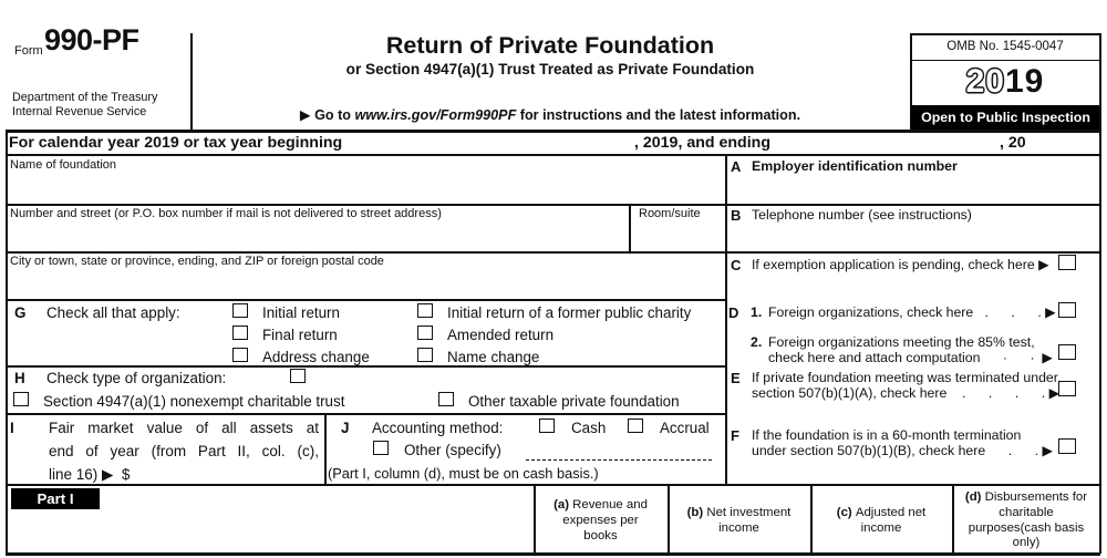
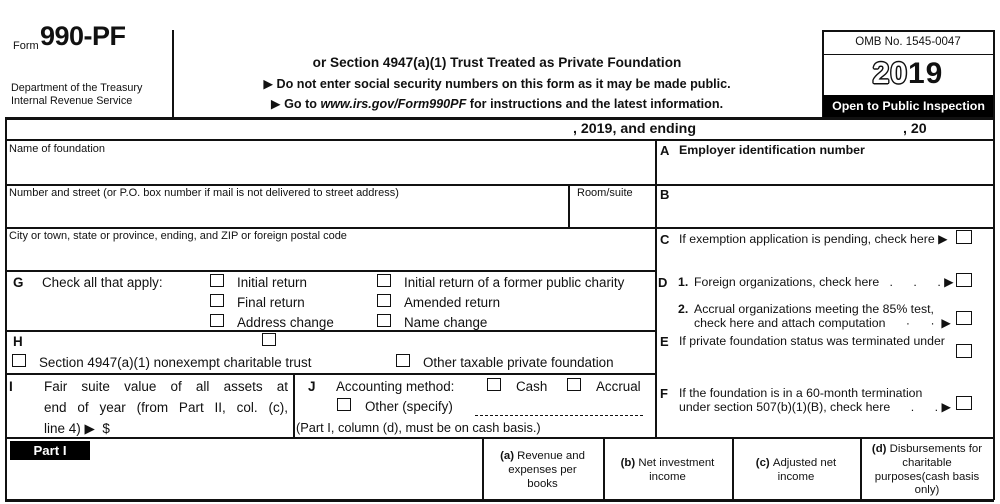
  Form
  990-PF
  Department of the Treasury
  Internal Revenue Service
- Return of Private Foundation
  or Section 4947(a)(1) Trust Treated as Private Foundation
+ ▶ Do not enter social security numbers on this form as it may be made public.
  ▶ Go to www.irs.gov/Form990PF for instructions and the latest information.
  OMB No. 1545-0047
  2019
  Open to Public Inspection
- For calendar year 2019 or tax year beginning
  , 2019, and ending
  , 20
  Name of foundation
  Number and street (or P.O. box number if mail is not delivered to street address)
  Room/suite
  City or town, state or province, ending, and ZIP or foreign postal code
  A
  Employer identification number
  B
- Telephone number (see instructions)
  C
  If exemption application is pending, check here ▶
  D
  1.
  Foreign organizations, check here . . . ▶
  2.
- Foreign organizations meeting the 85% test,
+ Accrual organizations meeting the 85% test,
  check here and attach computation · · ▶
  E
- If private foundation meeting was terminated under
+ If private foundation status was terminated under
- section 507(b)(1)(A), check here . . . . ▶
  F
  If the foundation is in a 60-month termination
  under section 507(b)(1)(B), check here . . ▶
  G
  Check all that apply:
  Initial return
  Final return
  Address change
  Initial return of a former public charity
  Amended return
  Name change
  H
- Check type of organization:
  Section 4947(a)(1) nonexempt charitable trust
  Other taxable private foundation
  I
- Fair market value of all assets at
+ Fair suite value of all assets at
  end of year (from Part II, col. (c),
- line 16) ▶ $
+ line 4) ▶ $
  J
  Accounting method:
  Cash
  Accrual
  Other (specify)
  (Part I, column (d), must be on cash basis.)
  Part I
  (a) Revenue and expenses per books
  (b) Net investment income
  (c) Adjusted net income
  (d) Disbursements for charitable purposes(cash basis only)
